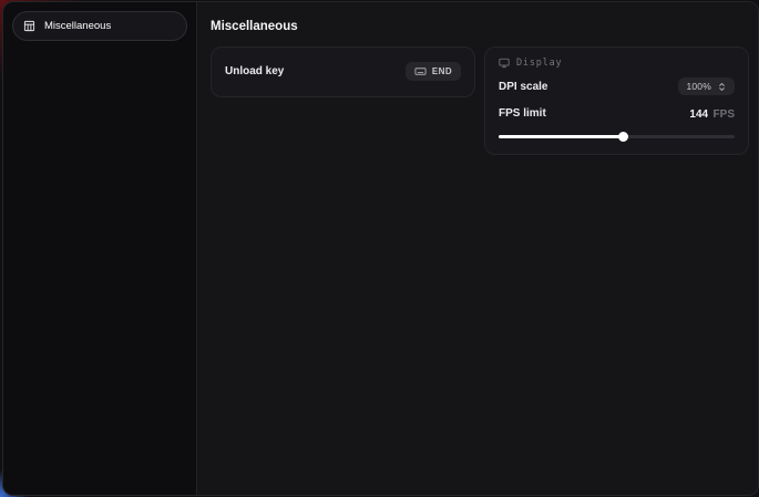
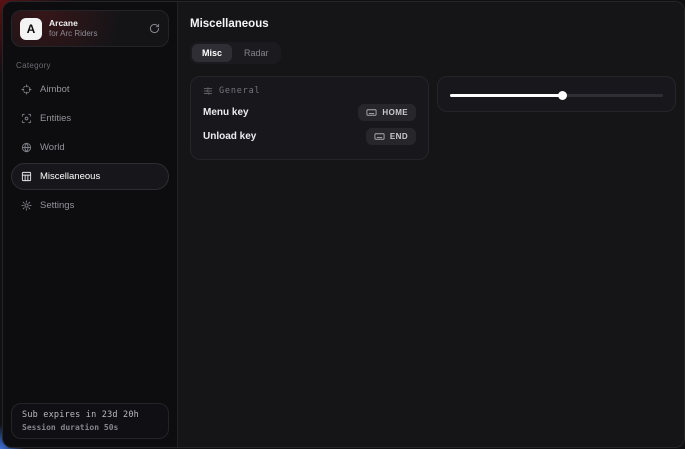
+ A
+ Arcane
+ for Arc Riders
+ Category
+ Aimbot
+ Entities
+ World
  Miscellaneous
+ Settings
+ Sub expires in 23d 20h
+ Session duration 50s
  Miscellaneous
+ Misc
+ Radar
+ General
+ Menu key
+ HOME
  Unload key
  END
- Display
- DPI scale
- 100%
- FPS limit
- 144 FPS
